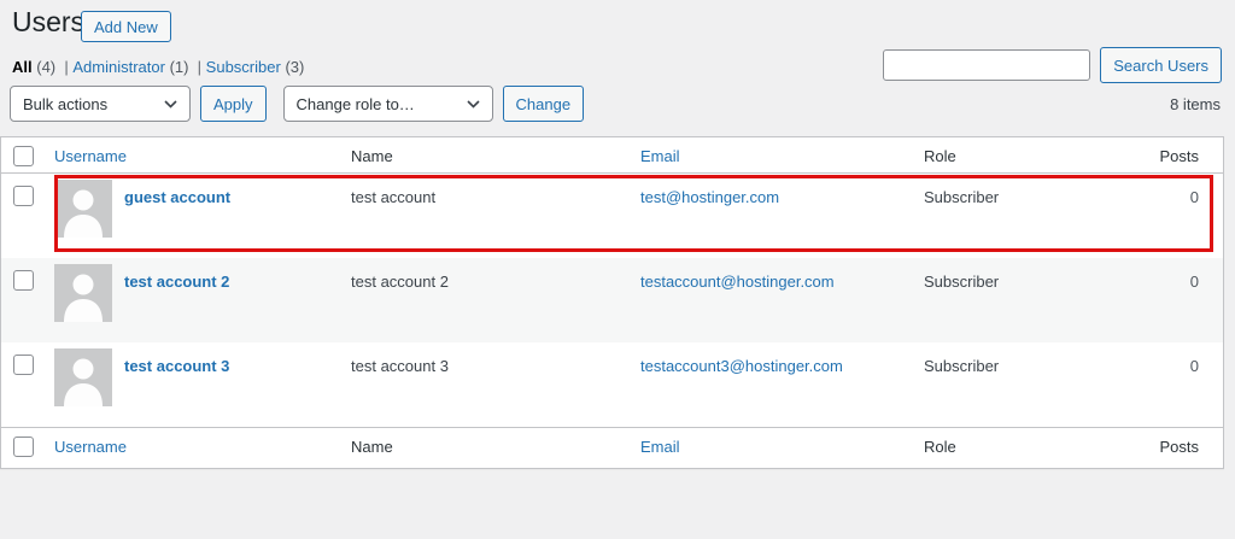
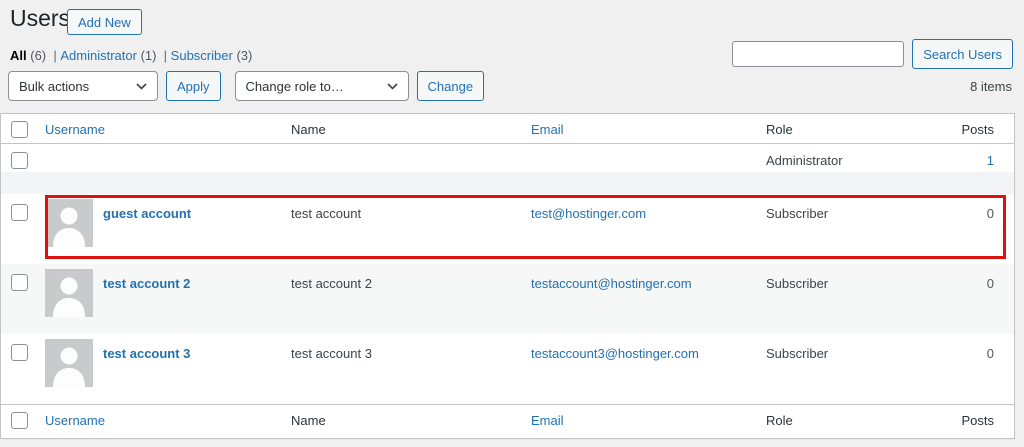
  Users
  Add New
  Search Users
- All (4) Administrator (1) Subscriber (3)
+ All (6) Administrator (1) Subscriber (3)
  Bulk actions
  Apply
  Change role to…
  Change
  8 items
  Username
  Name
  Email
  Role
  Posts
+ Administrator
+ 1
  guest account
  test account
  test@hostinger.com
  Subscriber
  0
  test account 2
  test account 2
  testaccount@hostinger.com
  Subscriber
  0
  test account 3
  test account 3
  testaccount3@hostinger.com
  Subscriber
  0
  Username
  Name
  Email
  Role
  Posts
